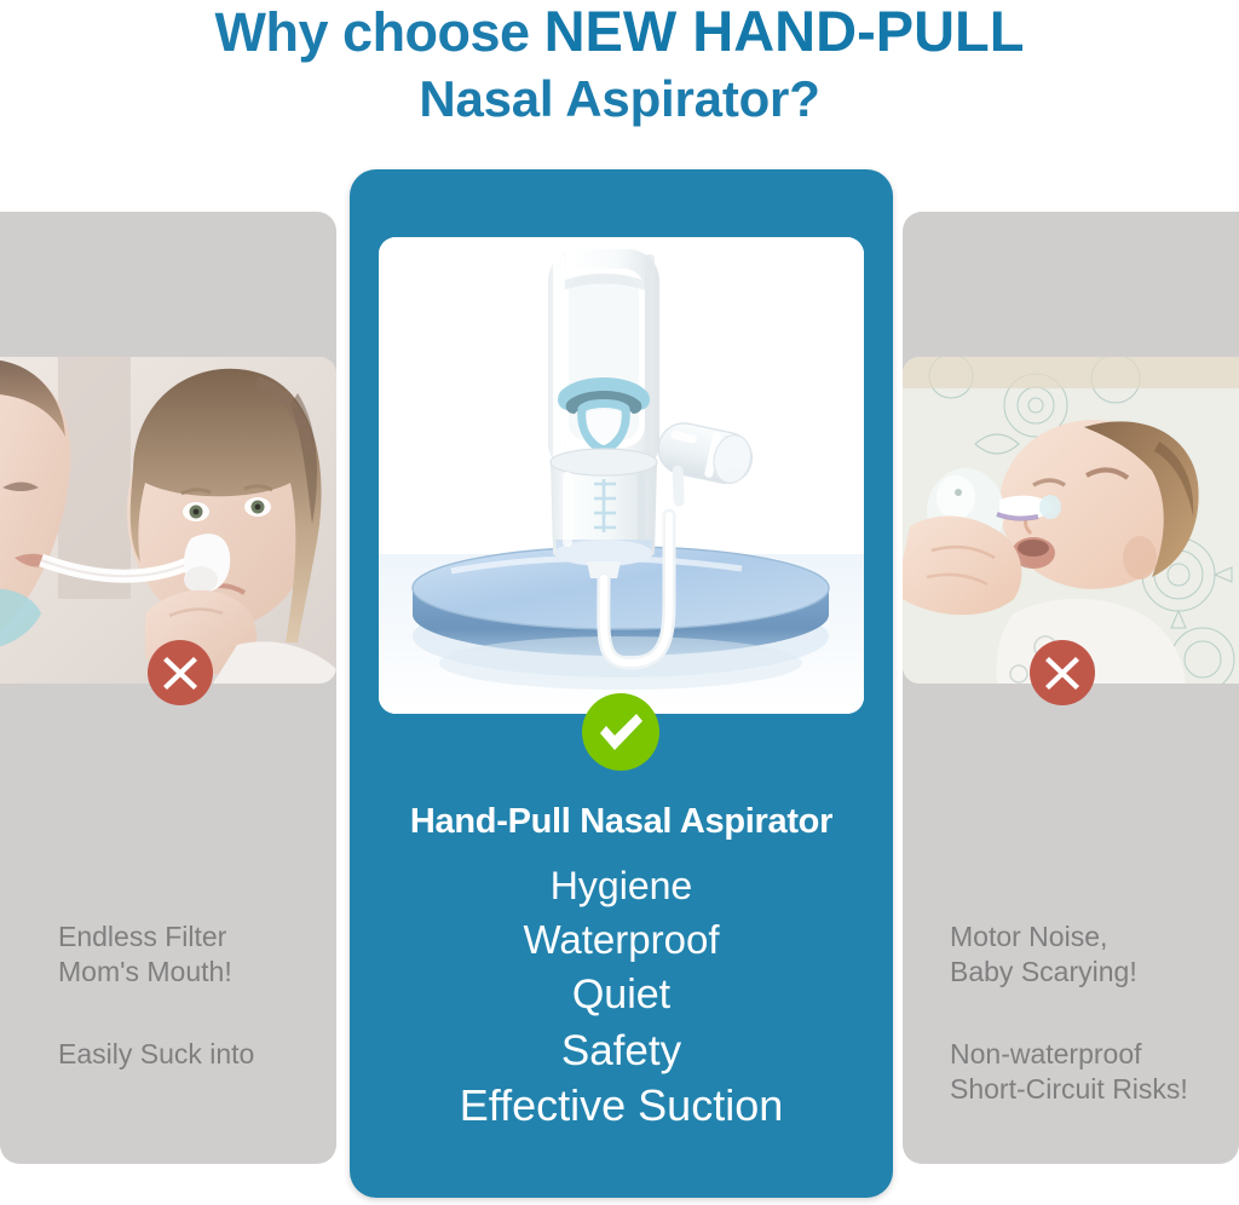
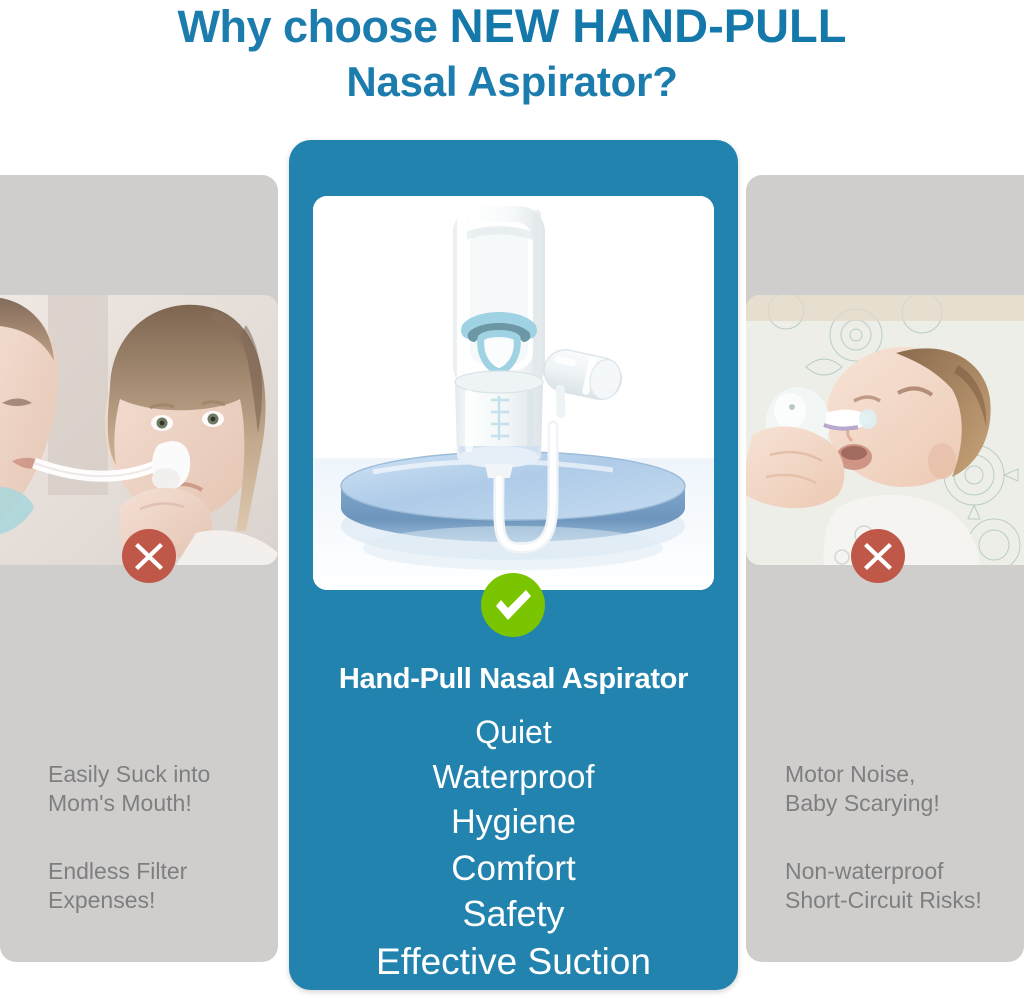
  Why choose NEW HAND-PULL
  Nasal Aspirator?
- Endless Filter
+ Easily Suck into
  Mom's Mouth!
- Easily Suck into
+ Endless Filter
+ Expenses!
  Motor Noise,
  Baby Scarying!
  Non-waterproof
  Short-Circuit Risks!
  Hand-Pull Nasal Aspirator
- Hygiene
+ Quiet
  Waterproof
- Quiet
+ Hygiene
+ Comfort
  Safety
  Effective Suction
